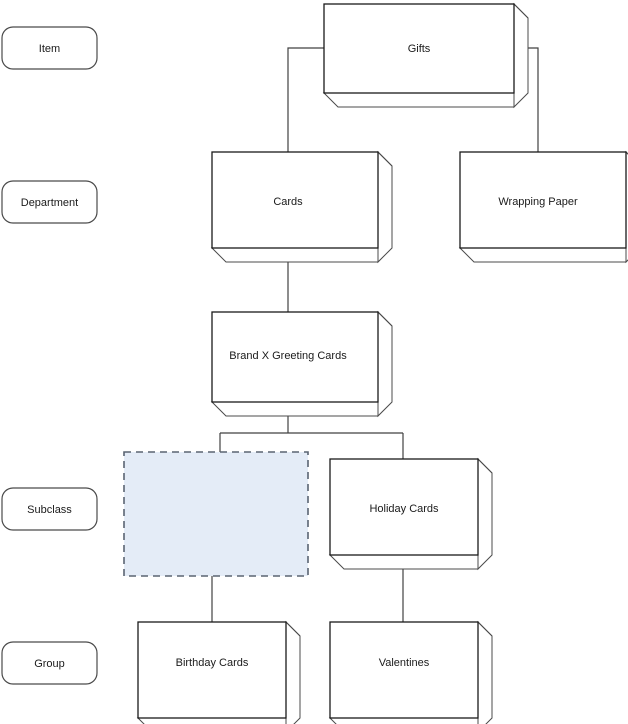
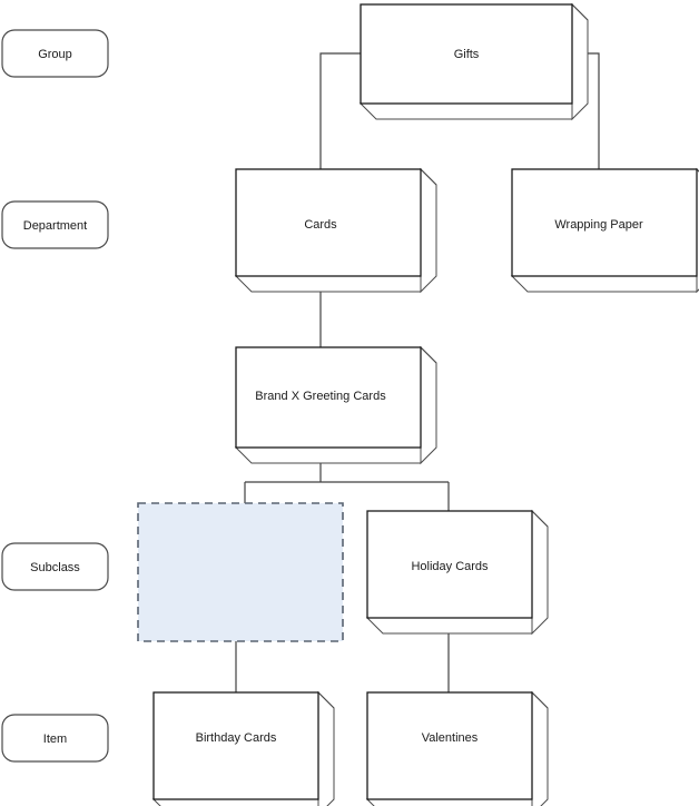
- Item
+ Group
  Department
  Subclass
- Group
+ Item
  Gifts
  Cards
  Wrapping Paper
  Brand X Greeting Cards
  Holiday Cards
  Birthday Cards
  Valentines
